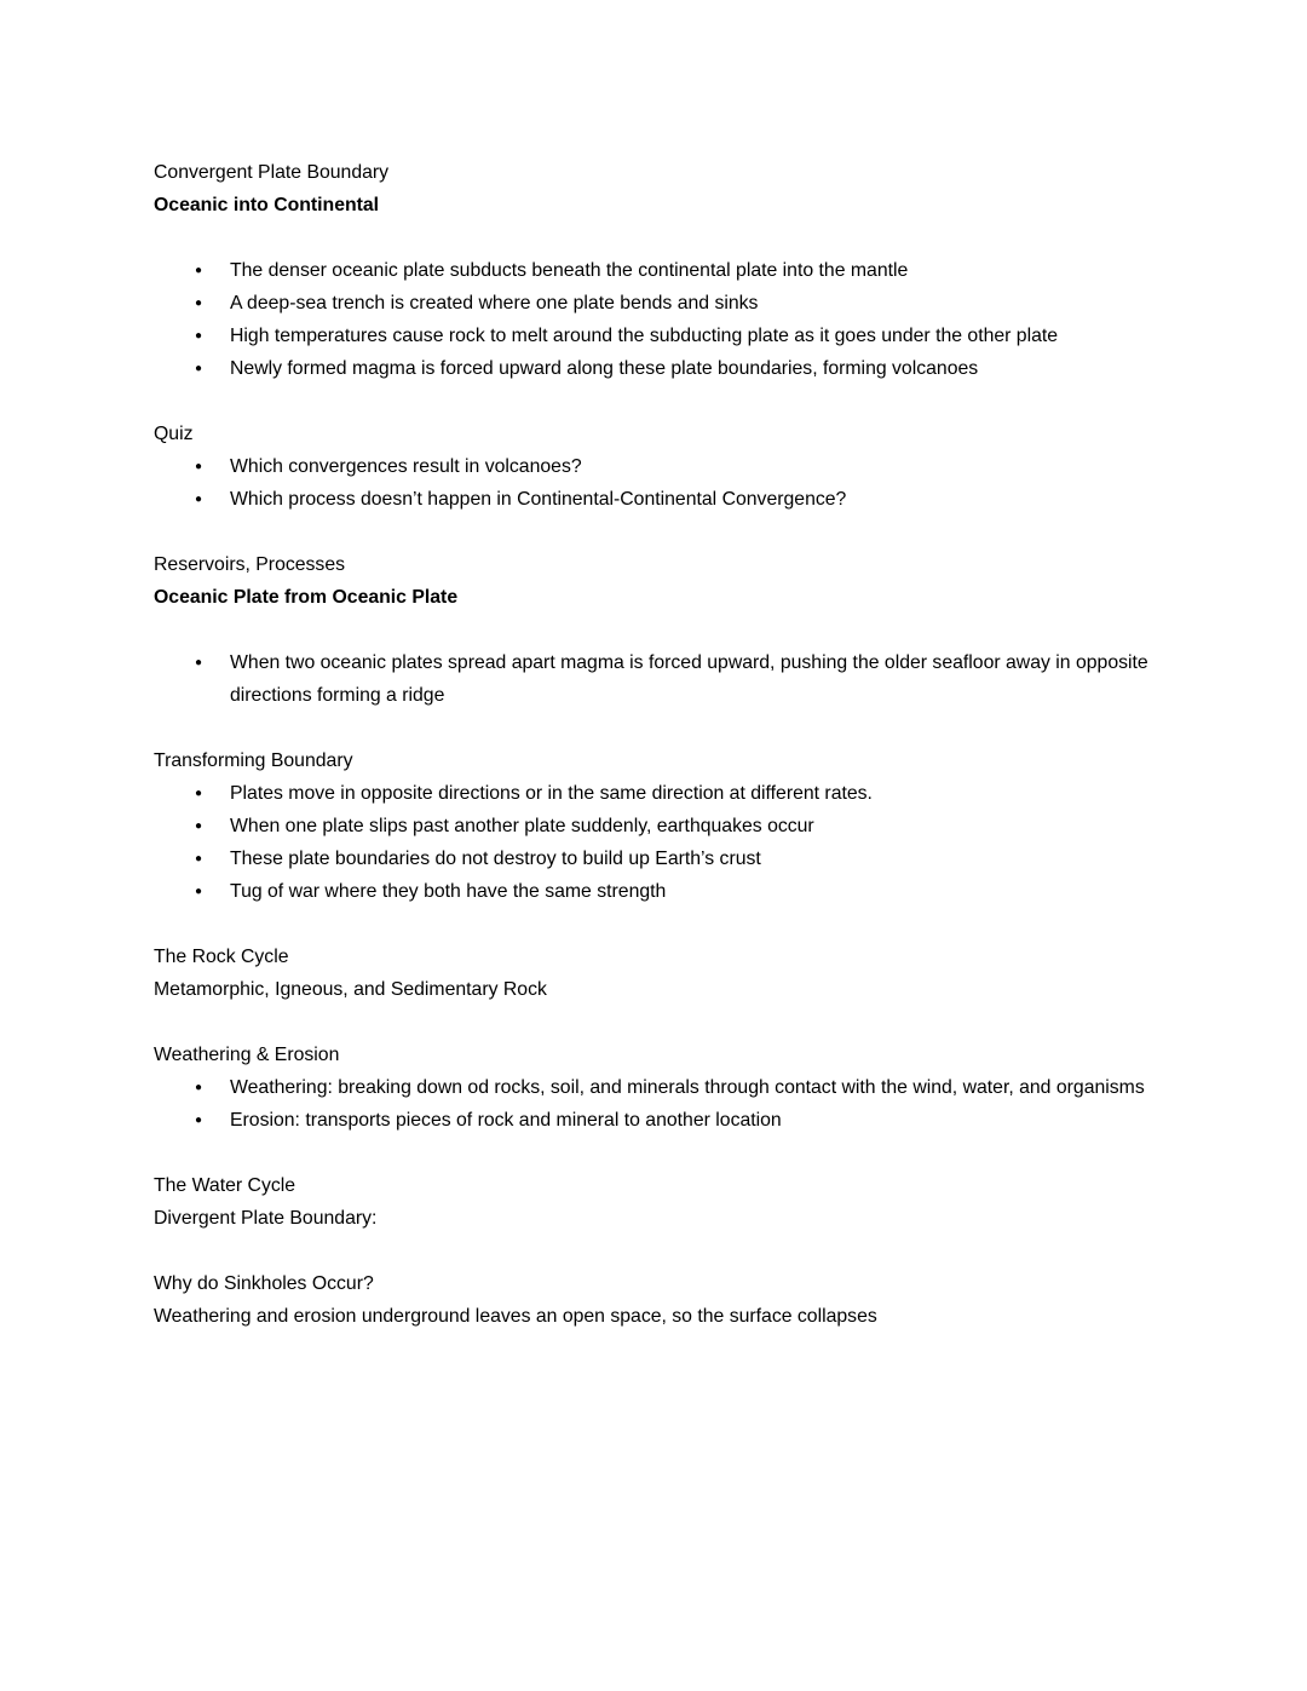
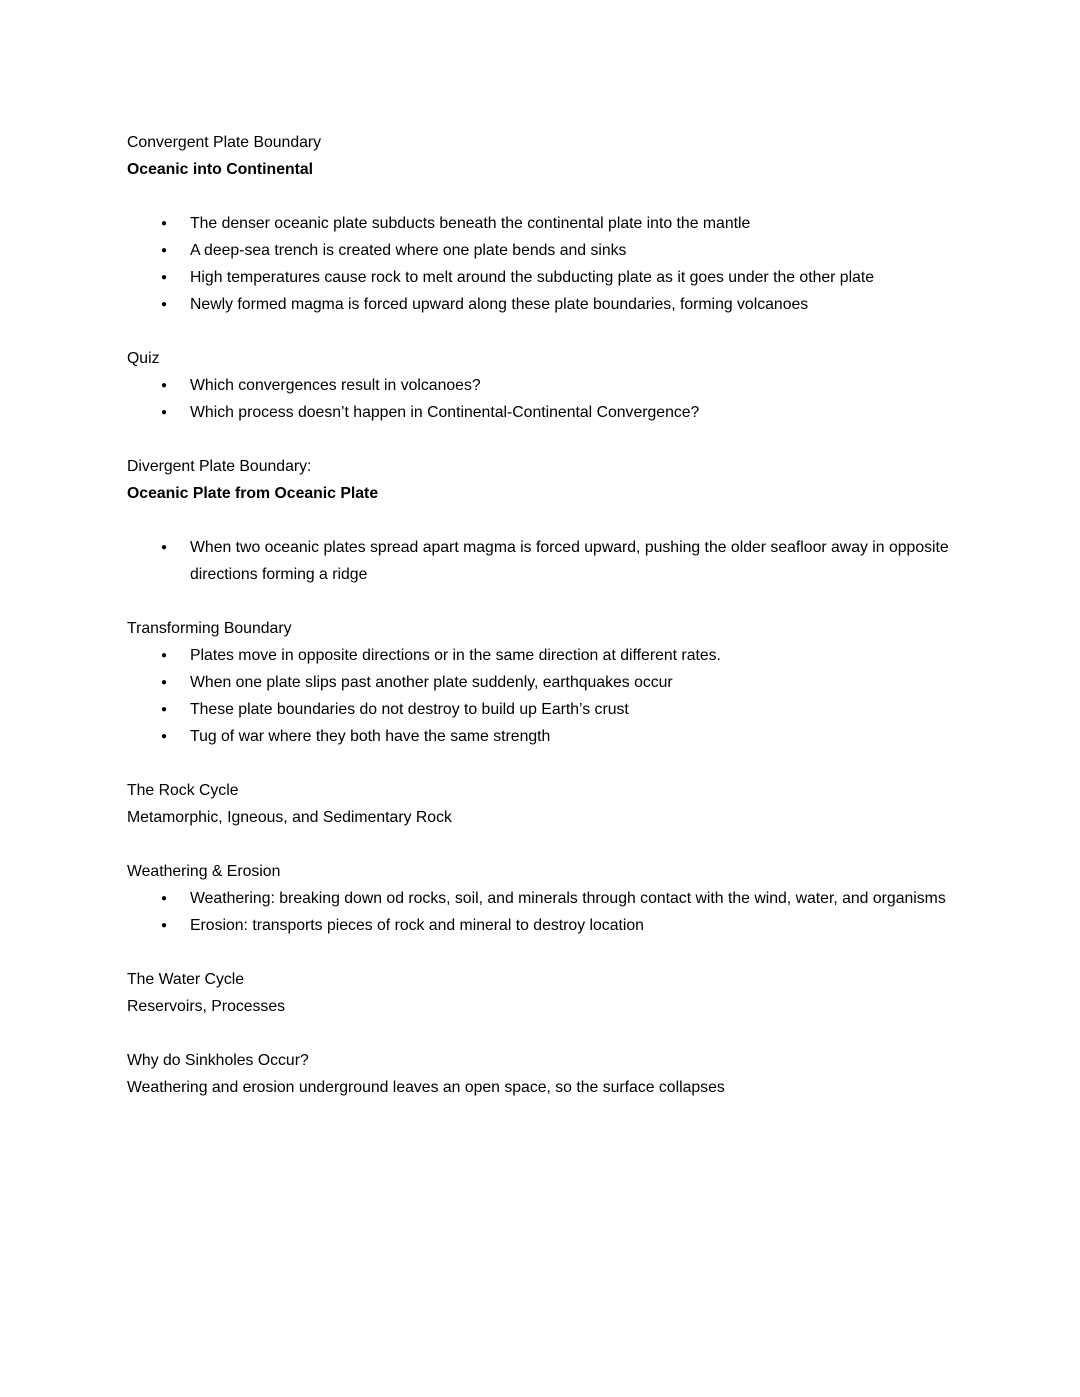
  Convergent Plate Boundary
  Oceanic into Continental
  The denser oceanic plate subducts beneath the continental plate into the mantle
  A deep-sea trench is created where one plate bends and sinks
  High temperatures cause rock to melt around the subducting plate as it goes under the other plate
  Newly formed magma is forced upward along these plate boundaries, forming volcanoes
  Quiz
  Which convergences result in volcanoes?
  Which process doesn’t happen in Continental-Continental Convergence?
- Reservoirs, Processes
+ Divergent Plate Boundary:
  Oceanic Plate from Oceanic Plate
  When two oceanic plates spread apart magma is forced upward, pushing the older seafloor away in opposite directions forming a ridge
  Transforming Boundary
  Plates move in opposite directions or in the same direction at different rates.
  When one plate slips past another plate suddenly, earthquakes occur
  These plate boundaries do not destroy to build up Earth’s crust
  Tug of war where they both have the same strength
  The Rock Cycle
  Metamorphic, Igneous, and Sedimentary Rock
  Weathering & Erosion
  Weathering: breaking down od rocks, soil, and minerals through contact with the wind, water, and organisms
- Erosion: transports pieces of rock and mineral to another location
+ Erosion: transports pieces of rock and mineral to destroy location
  The Water Cycle
- Divergent Plate Boundary:
+ Reservoirs, Processes
  Why do Sinkholes Occur?
  Weathering and erosion underground leaves an open space, so the surface collapses
